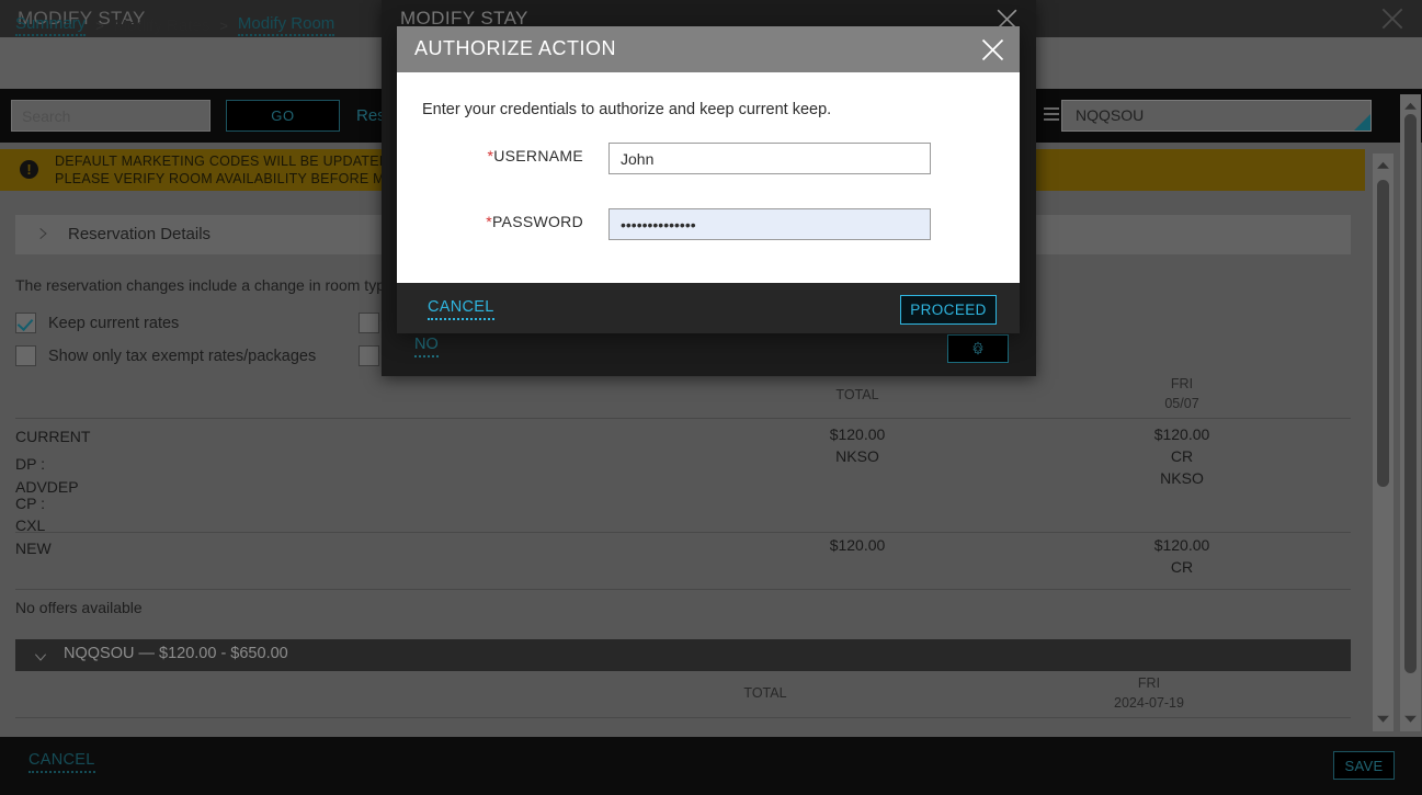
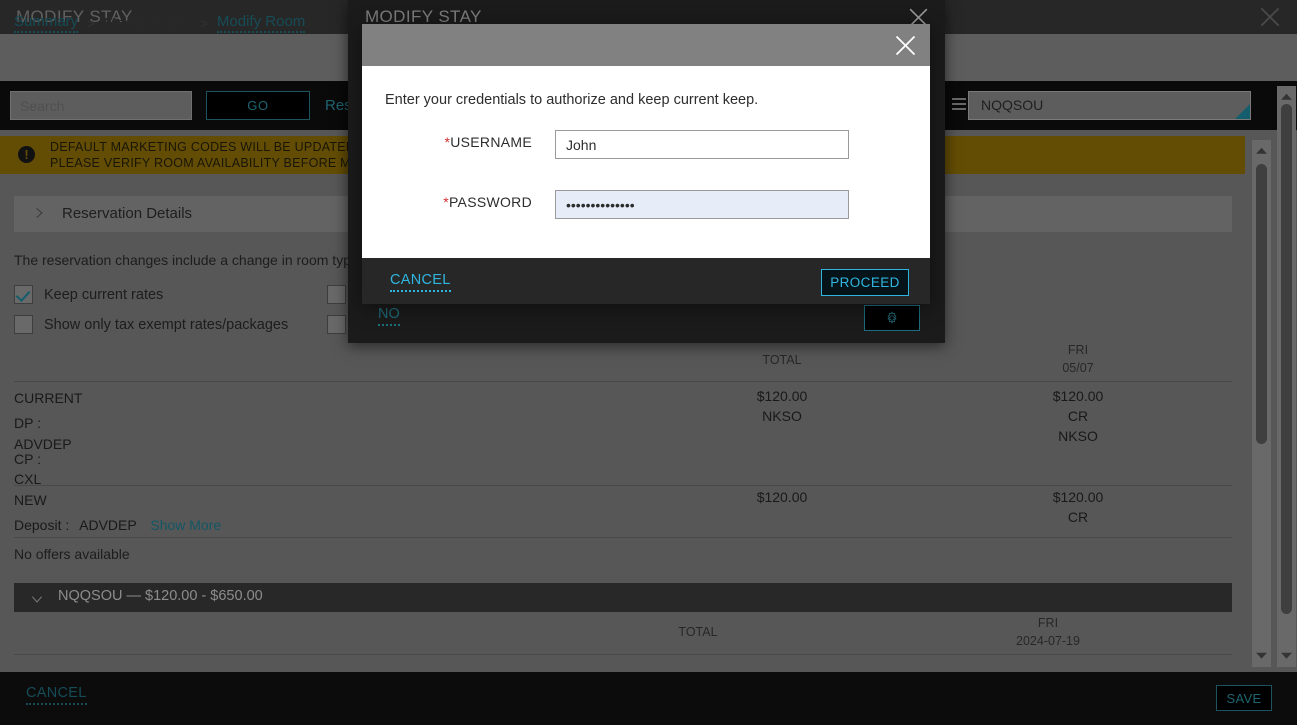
  MODIFY STAY
  Summary
  >
  Modify Rates
  Modify Room
  GO
  NQQSOU
  !
  Reservation Details
  The reservation changes include a change in room ty
  Keep current rates
  Show only tax exempt rates/packages
  TOTAL
  FRI
  05/07
  CURRENT
  DP :
  ADVDEP
  CP :
  CXL
  $120.00
  NKSO
  $120.00
  CR
  NKSO
  NEW
  $120.00
  $120.00
  CR
+ Deposit : ADVDEP Show More
  No offers available
  NQQSOU — $120.00 - $650.00
  TOTAL
  FRI
  2024-07-19
  CANCEL
  SAVE
  MODIFY STAY
  NO
- AUTHORIZE ACTION
  Enter your credentials to authorize and keep current keep.
  *USERNAME
  John
  *PASSWORD
  ••••••••••••••
  CANCEL
  PROCEED
